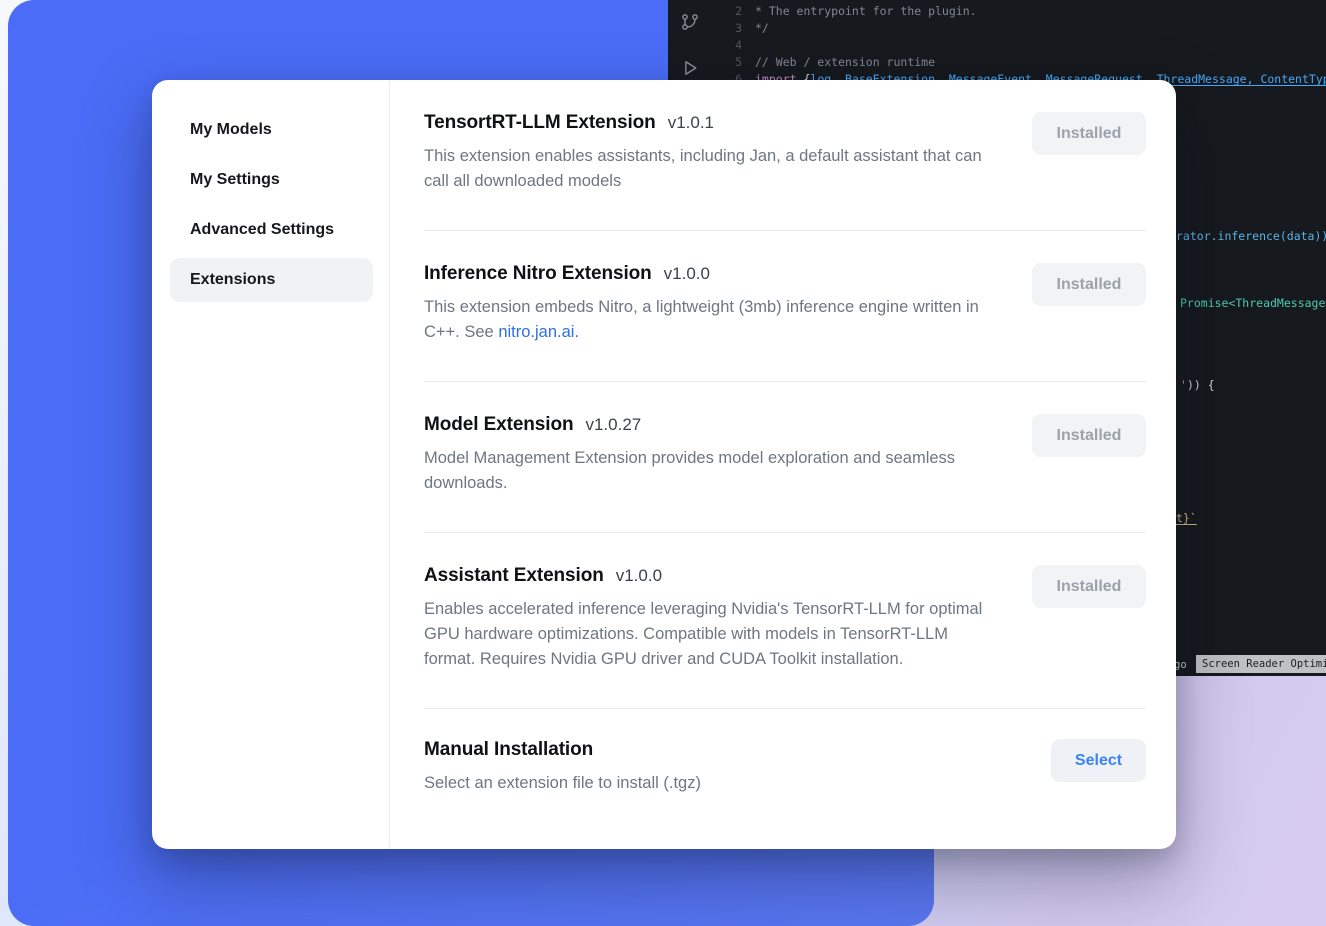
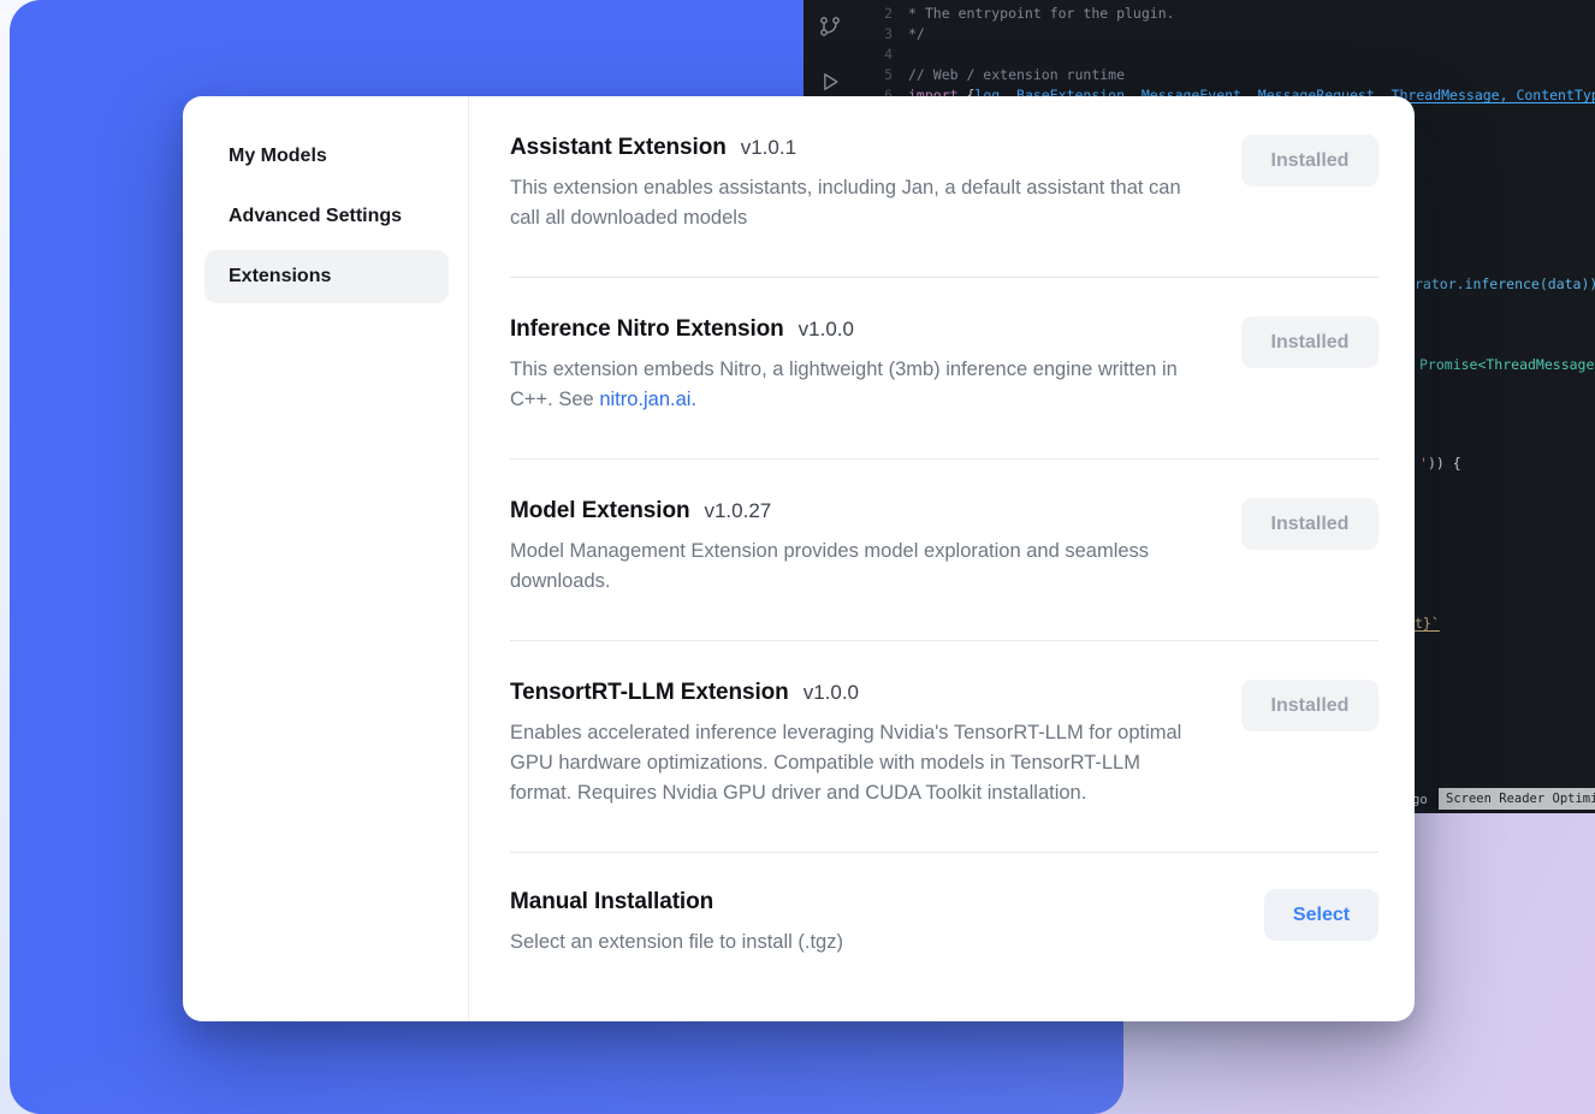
  2
  * The entrypoint for the plugin.
  3
  */
  4
  5
  // Web / extension runtime
  6
  import {log, BaseExtension, MessageEvent, MessageRequest, ThreadMessage, ContentTy
  rator.inference(data))
  Promise<ThreadMessage
  ')) {
  t}`
  go
  Screen Reader Optimi
  My Models
- My Settings
  Advanced Settings
  Extensions
- TensortRT-LLM Extension
+ Assistant Extension
  v1.0.1
  This extension enables assistants, including Jan, a default assistant that can call all downloaded models
  Installed
  Inference Nitro Extension
  v1.0.0
  This extension embeds Nitro, a lightweight (3mb) inference engine written in C++. See nitro.jan.ai.
  Installed
  Model Extension
  v1.0.27
  Model Management Extension provides model exploration and seamless downloads.
  Installed
- Assistant Extension
+ TensortRT-LLM Extension
  v1.0.0
  Enables accelerated inference leveraging Nvidia's TensorRT-LLM for optimal GPU hardware optimizations. Compatible with models in TensorRT-LLM format. Requires Nvidia GPU driver and CUDA Toolkit installation.
  Installed
  Manual Installation
  Select an extension file to install (.tgz)
  Select
